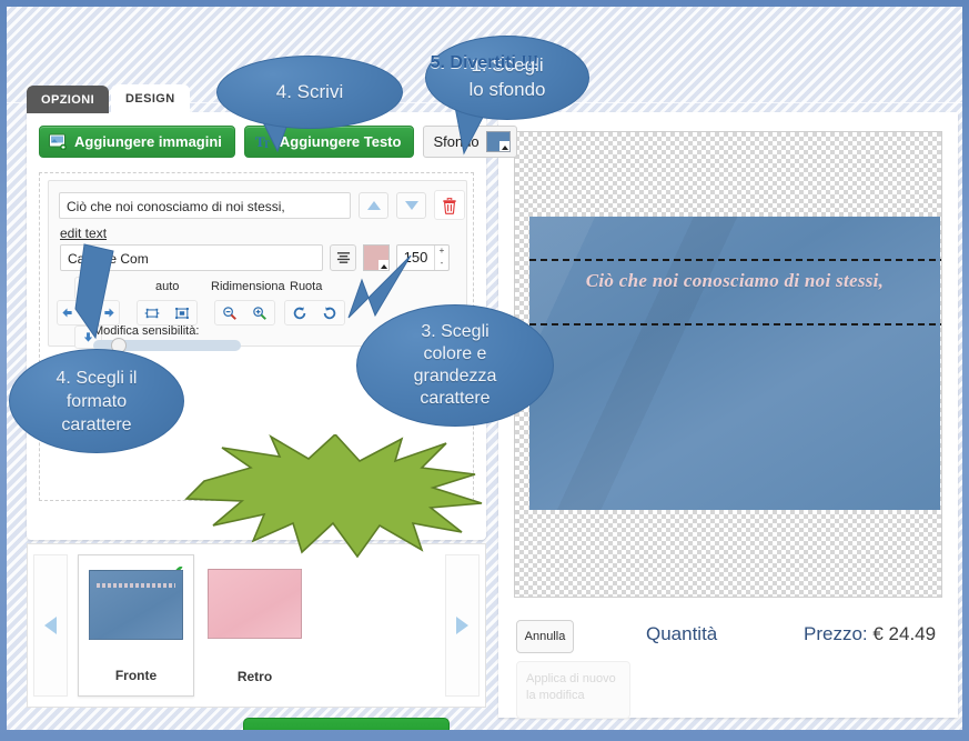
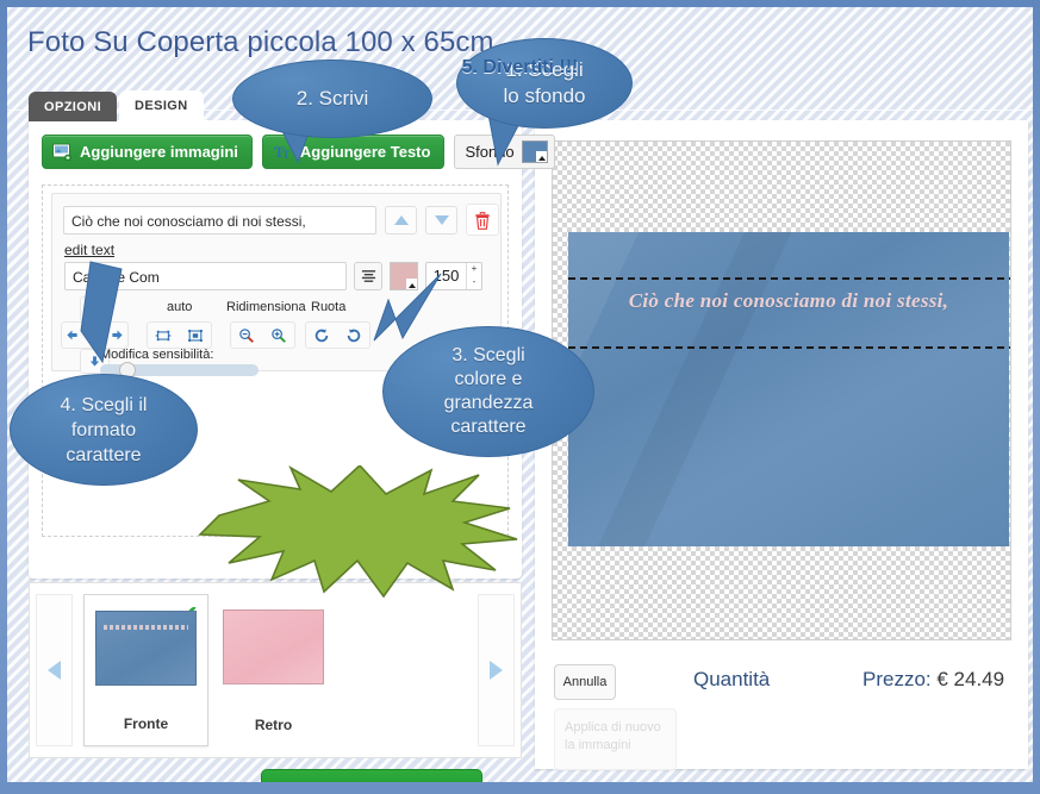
+ Foto Su Coperta piccola 100 x 65cm
  OPZIONI
  DESIGN
  Aggiungere immagini
  T
  T
  Aggiungere Testo
  Sfono
  Ciò che noi conosciamo di noi stessi,
  edit text
  150
  +
  -
  auto
  Ridimensiona
  Ruota
  Modifica sensibilità:
  Fronte
  Retro
  Ciò che noi conosciamo di noi stessi,
  Annulla
  Quantità
  Prezzo: € 24.49
- Applica di nuovo la modifica
+ Applica di nuovo la immagini
- 4. Scrivi
+ 2. Scrivi
  1. Scegli
  lo sfondo
  3. Scegli
  colore e
  grandezza
  carattere
  4. Scegli il
  formato
  carattere
  5. Divertiti !!!
